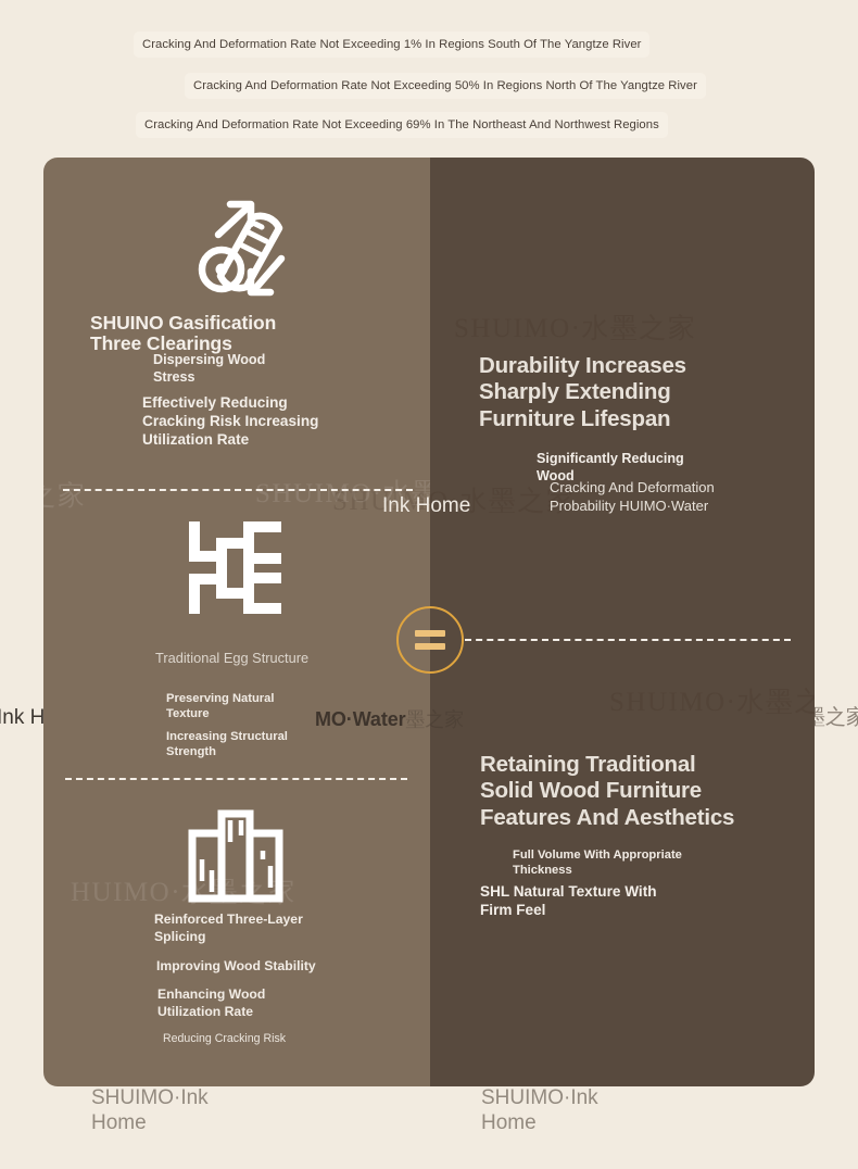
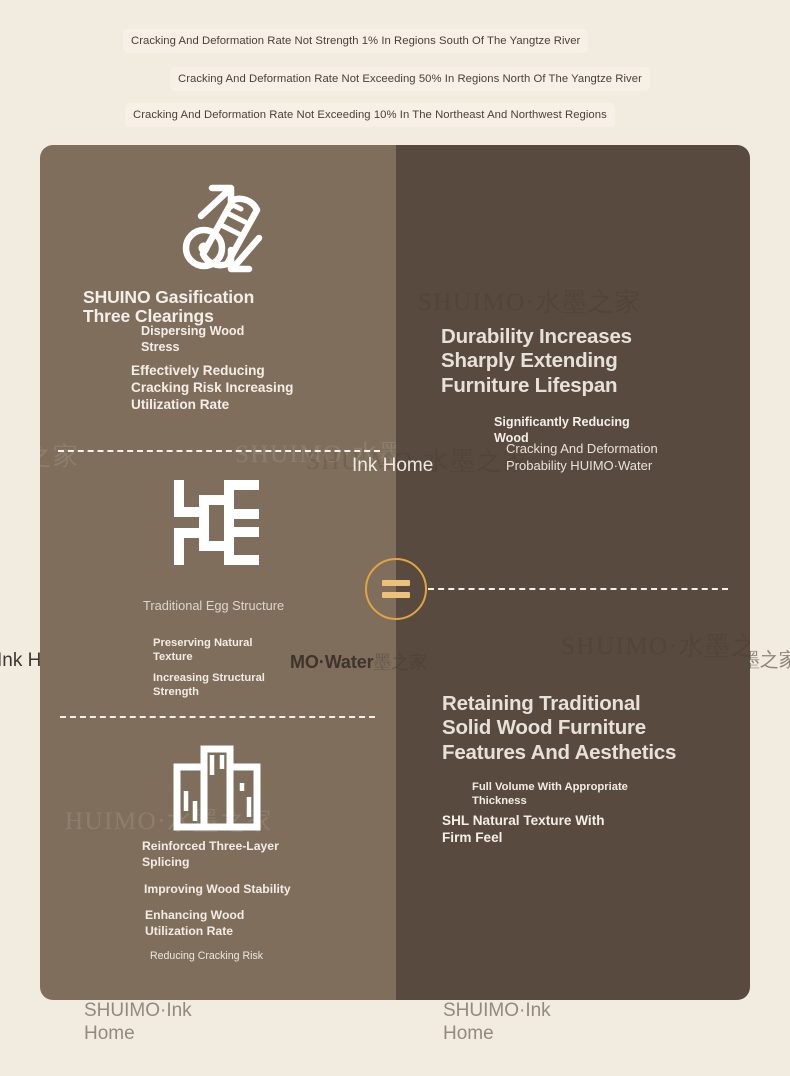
- Cracking And Deformation Rate Not Exceeding 1% In Regions South Of The Yangtze River
+ Cracking And Deformation Rate Not Strength 1% In Regions South Of The Yangtze River
  Cracking And Deformation Rate Not Exceeding 50% In Regions North Of The Yangtze River
- Cracking And Deformation Rate Not Exceeding 69% In The Northeast And Northwest Regions
+ Cracking And Deformation Rate Not Exceeding 10% In The Northeast And Northwest Regions
  SHUIMO·水墨
  SHUINO Gasification
  Three Clearings
  Dispersing Wood
  Stress
  Effectively Reducing
  Cracking Risk Increasing
  Utilization Rate
  Traditional Egg Structure
  Preserving Natural
  Texture
  Increasing Structural
  Strength
  Reinforced Three-Layer
  Splicing
  Improving Wood Stability
  Enhancing Wood
  Utilization Rate
  Reducing Cracking Risk
  SHUIMO·水墨之家
  SHUIMO·水墨之
  Durability Increases
  Sharply Extending
  Furniture Lifespan
  Significantly Reducing
  Wood
  Cracking And Deformation
  Probability HUIMO·Water
  Retaining Traditional
  Solid Wood Furniture
  Features And Aesthetics
  Full Volume With Appropriate
  Thickness
  SHL Natural Texture With
  Firm Feel
  Ink Home
  MO·Water墨之家
  SHUIMO·Ink
  Home
  SHUIMO·Ink
  Home
